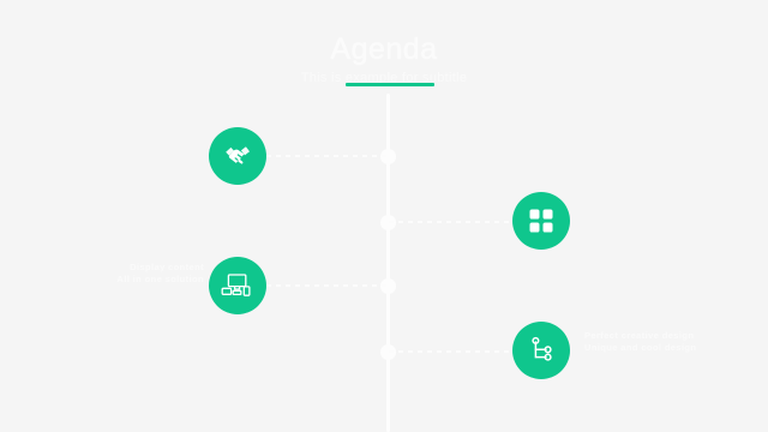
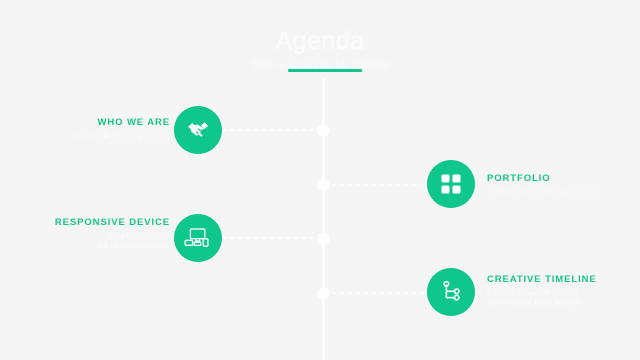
  This is example for subtitle
+ WHO WE ARE
+ PORTFOLIO
+ RESPONSIVE DEVICE
+ CREATIVE TIMELINE
